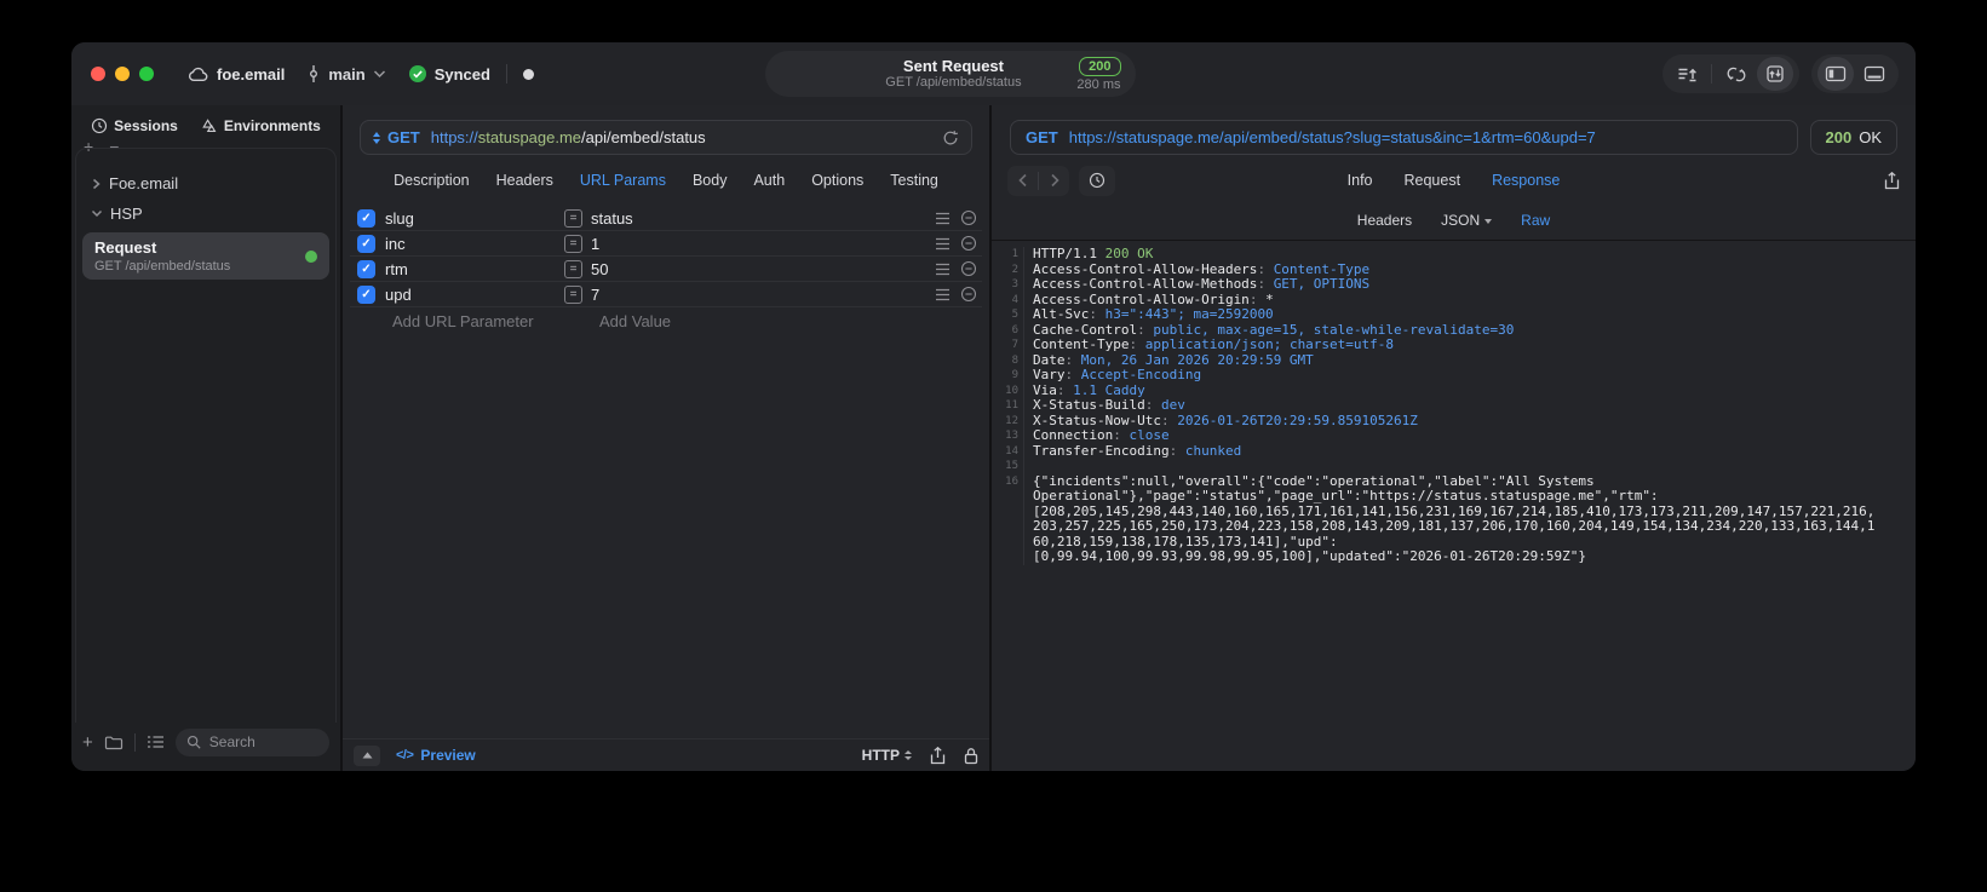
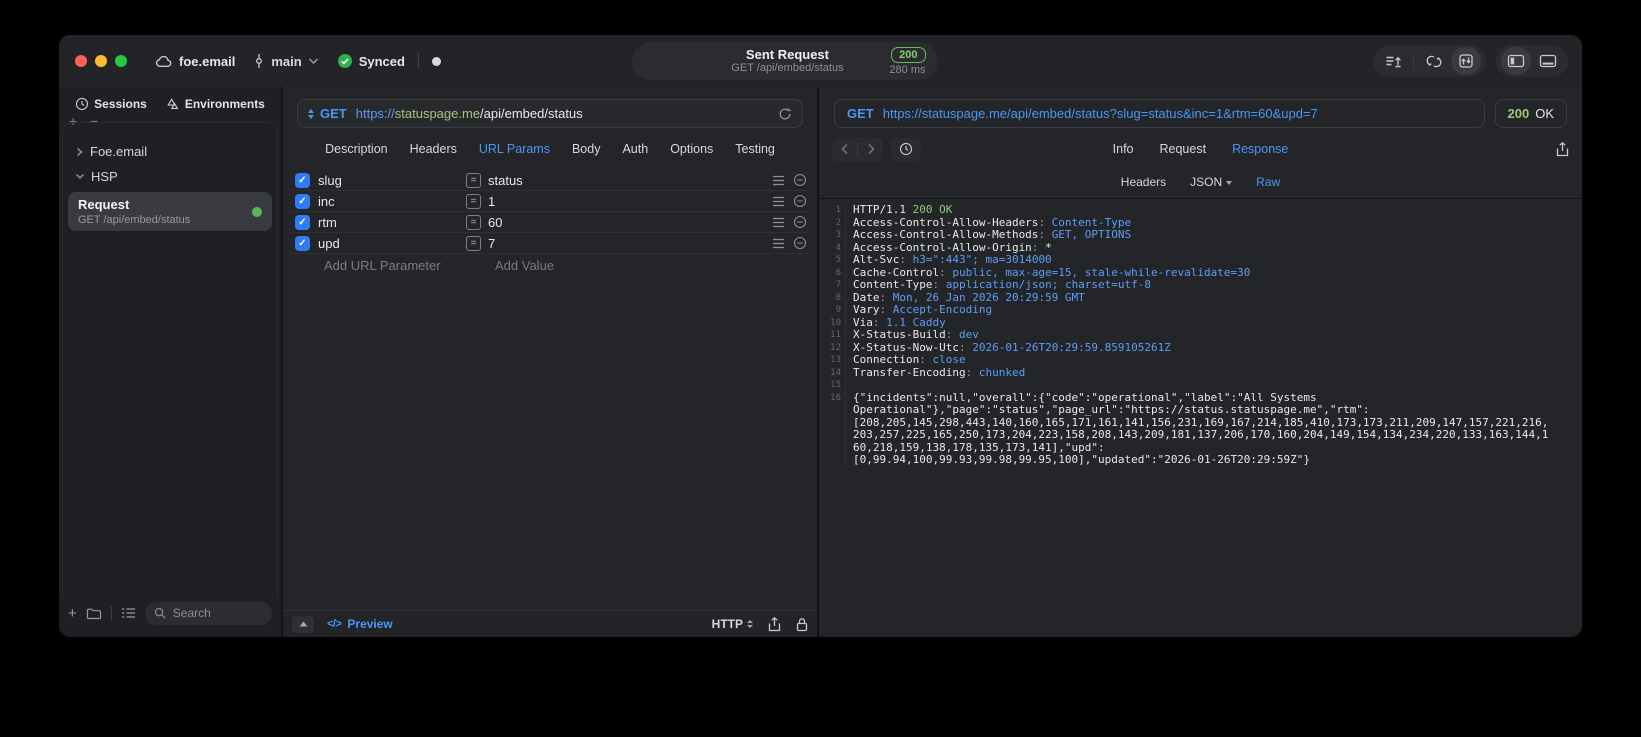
  foe.email
  main
  Synced
  Sent Request
  GET /api/embed/status
  200
  280 ms
  Sessions
  Environments
  +
  −
  Foe.email
  HSP
  Request
  GET /api/embed/status
  +
  Search
  GET
  https://statuspage.me/api/embed/status
  Description
  Headers
  URL Params
  Body
  Auth
  Options
  Testing
  ✓
  slug
  =
  status
  ✓
  inc
  =
  1
  ✓
  rtm
  =
- 50
+ 60
  ✓
  upd
  =
  7
  Add URL Parameter
  Add Value
  </>
  Preview
  HTTP
  GET
  https://statuspage.me/api/embed/status?slug=status&inc=1&rtm=60&upd=7
  200
  OK
  Info
  Request
  Response
  Headers
  JSON
  Raw
  1
  HTTP/1.1 200 OK
  2
  Access-Control-Allow-Headers: Content-Type
  3
  Access-Control-Allow-Methods: GET, OPTIONS
  4
  Access-Control-Allow-Origin: *
  5
- Alt-Svc: h3=":443"; ma=2592000
+ Alt-Svc: h3=":443"; ma=3014000
  6
  Cache-Control: public, max-age=15, stale-while-revalidate=30
  7
  Content-Type: application/json; charset=utf-8
  8
  Date: Mon, 26 Jan 2026 20:29:59 GMT
  9
  Vary: Accept-Encoding
  10
  Via: 1.1 Caddy
  11
  X-Status-Build: dev
  12
  X-Status-Now-Utc: 2026-01-26T20:29:59.859105261Z
  13
  Connection: close
  14
  Transfer-Encoding: chunked
  15
  16
  {"incidents":null,"overall":{"code":"operational","label":"All Systems
  Operational"},"page":"status","page_url":"https://status.statuspage.me","rtm":
  [208,205,145,298,443,140,160,165,171,161,141,156,231,169,167,214,185,410,173,173,211,209,147,157,221,216,
  203,257,225,165,250,173,204,223,158,208,143,209,181,137,206,170,160,204,149,154,134,234,220,133,163,144,1
  60,218,159,138,178,135,173,141],"upd":
  [0,99.94,100,99.93,99.98,99.95,100],"updated":"2026-01-26T20:29:59Z"}
